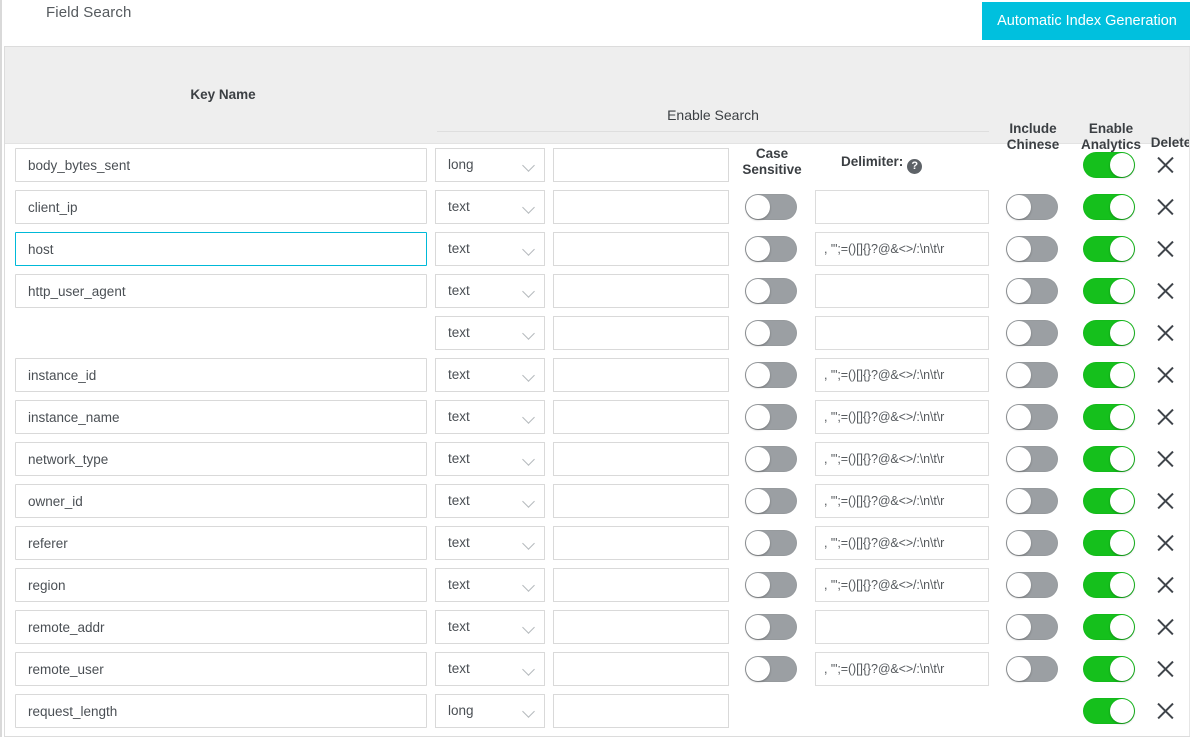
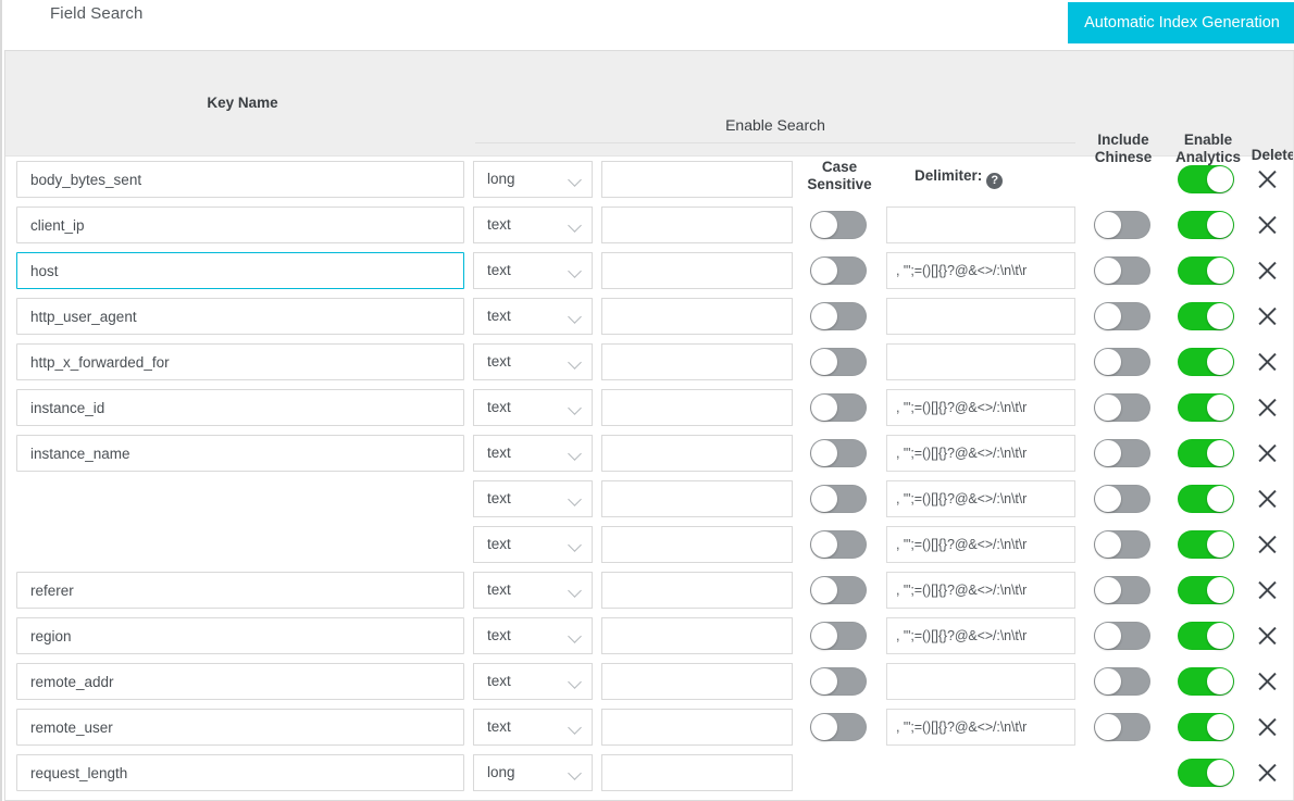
  Field Search
  Automatic Index Generation
  Key Name
  Enable Search
  Case
  Sensitive
  Delimiter: ?
  Include
  Chinese
  Enable
  Analytics
  Delete
  body_bytes_sent
  long
  client_ip
  text
  host
  text
  , '";=()[]{}?@&<>/:\n\t\r
  http_user_agent
  text
+ http_x_forwarded_for
  text
  instance_id
  text
  , '";=()[]{}?@&<>/:\n\t\r
  instance_name
  text
  , '";=()[]{}?@&<>/:\n\t\r
- network_type
  text
  , '";=()[]{}?@&<>/:\n\t\r
- owner_id
  text
  , '";=()[]{}?@&<>/:\n\t\r
  referer
  text
  , '";=()[]{}?@&<>/:\n\t\r
  region
  text
  , '";=()[]{}?@&<>/:\n\t\r
  remote_addr
  text
  remote_user
  text
  , '";=()[]{}?@&<>/:\n\t\r
  request_length
  long
